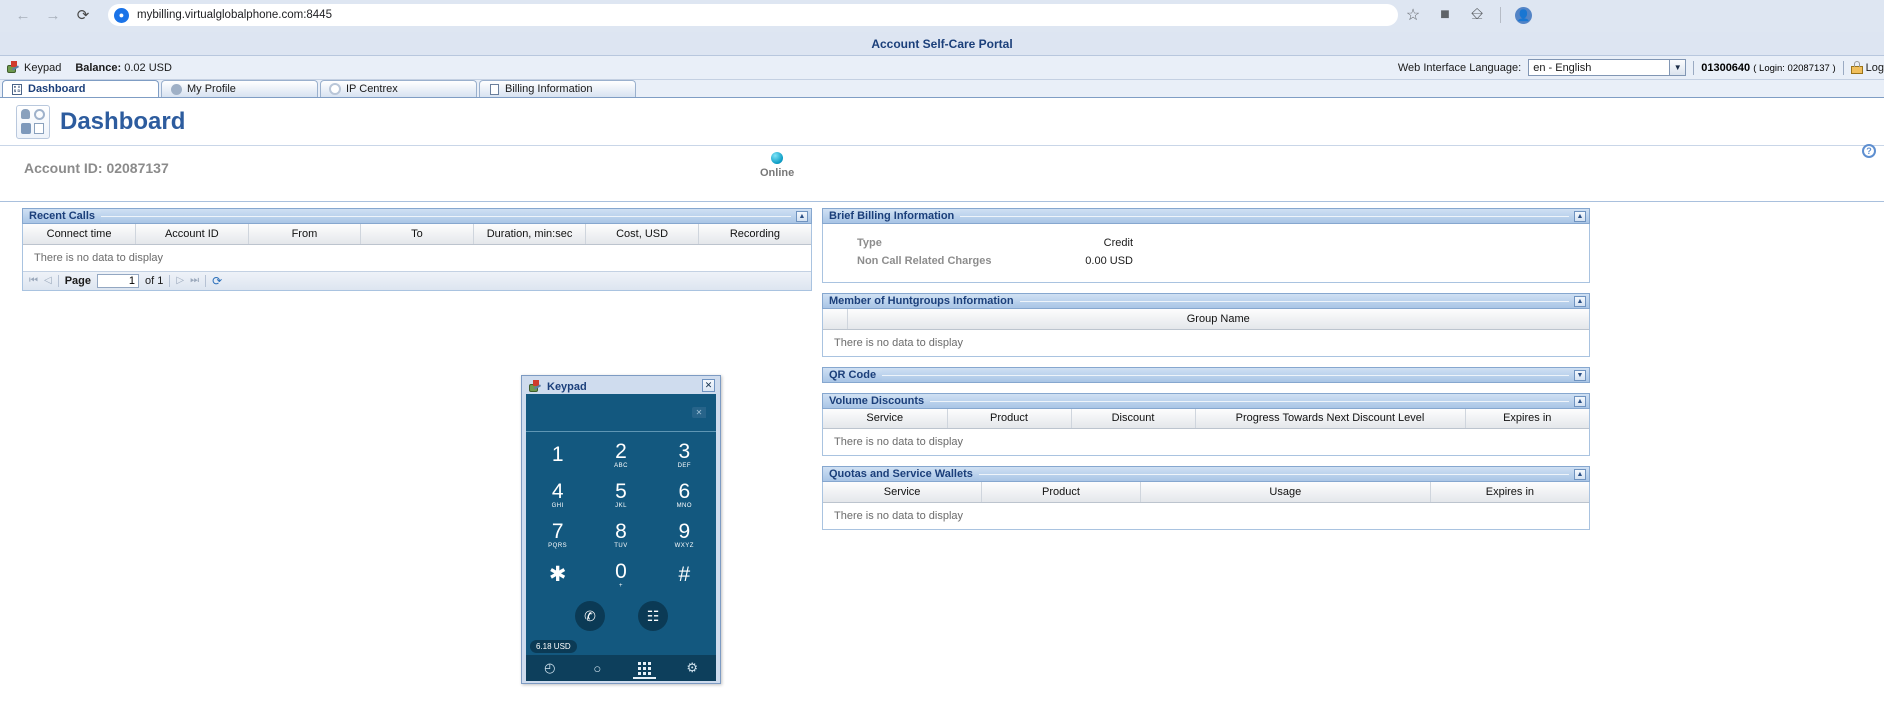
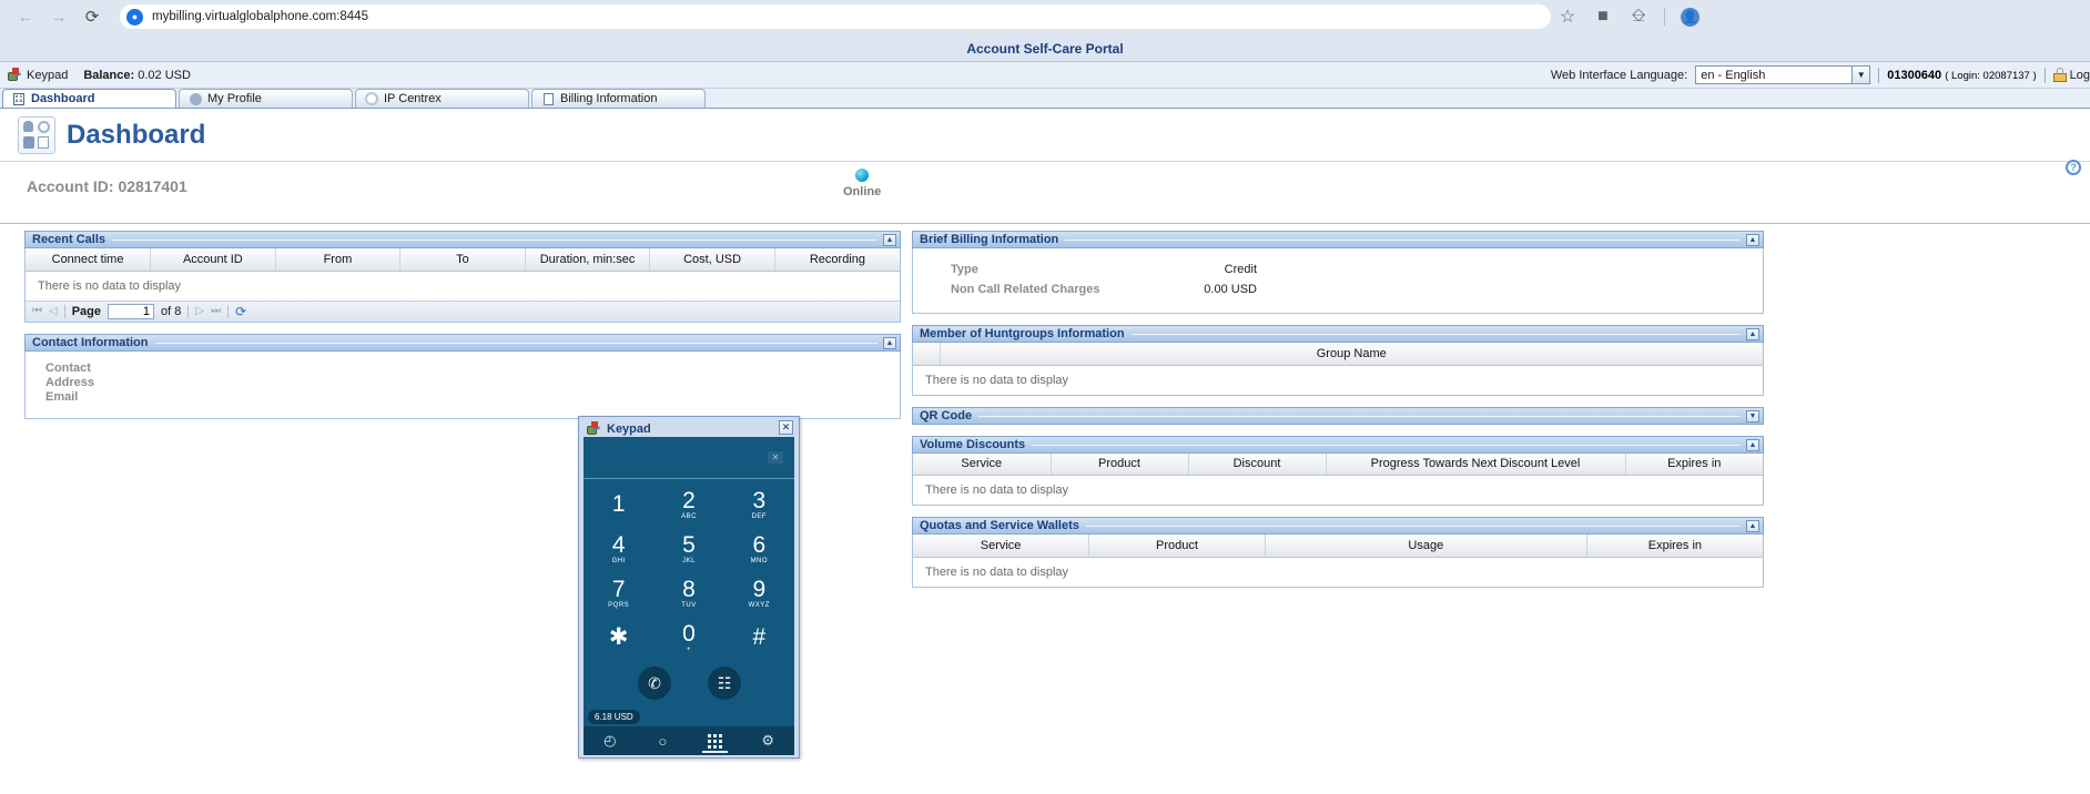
  ←
  →
  ⟳
  ●
  mybilling.virtualglobalphone.com:8445
  ☆
  ■
  ⎒
  👤
  Account Self-Care Portal
  Keypad
  Balance: 0.02 USD
  Web Interface Language:
  en - English
  ▼
  01300640 ( Login: 02087137 )
  Log
  Dashboard
  My Profile
  IP Centrex
  Billing Information
  Dashboard
  ?
- Account ID: 02087137
+ Account ID: 02817401
  Online
  Recent Calls
  Connect time	Account ID	From	To	Duration, min:sec	Cost, USD	Recording
  There is no data to display
  ⏮
  ◁
  Page
  1
- of 1
+ of 8
  ▷
  ⏭
  ⟳
+ Contact Information
+ Contact
+ Address
+ Email
  Brief Billing Information
  Type
  Credit
  Non Call Related Charges
  0.00 USD
  Member of Huntgroups Information
  	Group Name
  There is no data to display
  QR Code
  Volume Discounts
  Service	Product	Discount	Progress Towards Next Discount Level	Expires in
  There is no data to display
  Quotas and Service Wallets
  Service	Product	Usage	Expires in
  There is no data to display
  Keypad
  ✕
  ✕
  1
  2
  3
  4
  5
  6
  7
  8
  9
  ✱
  0
  #
  ✆
  ☷
  6.18 USD
  ◴
  ○
  ⚙
